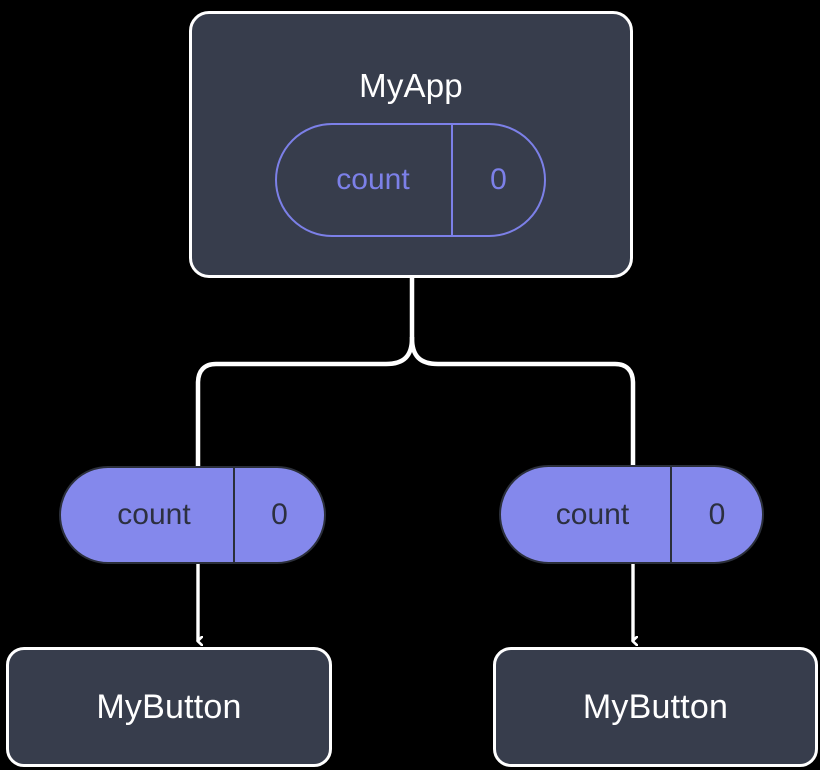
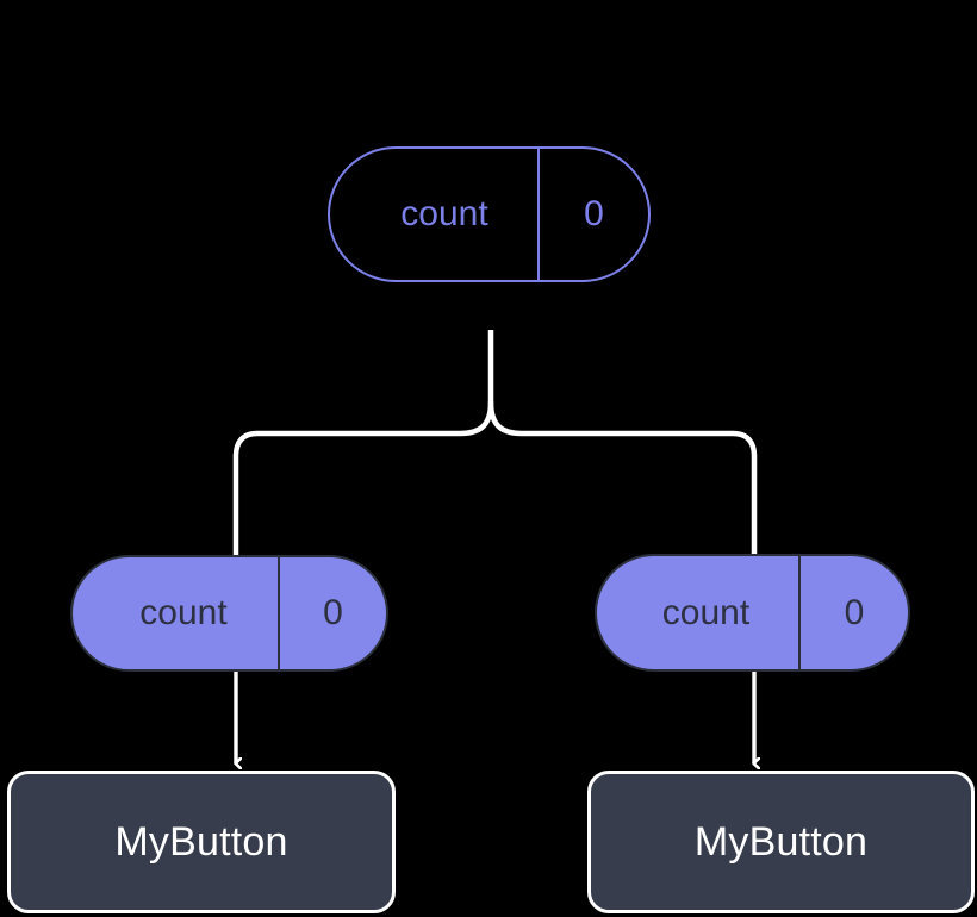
- MyApp
  count
  0
  count
  0
  count
  0
  MyButton
  MyButton
